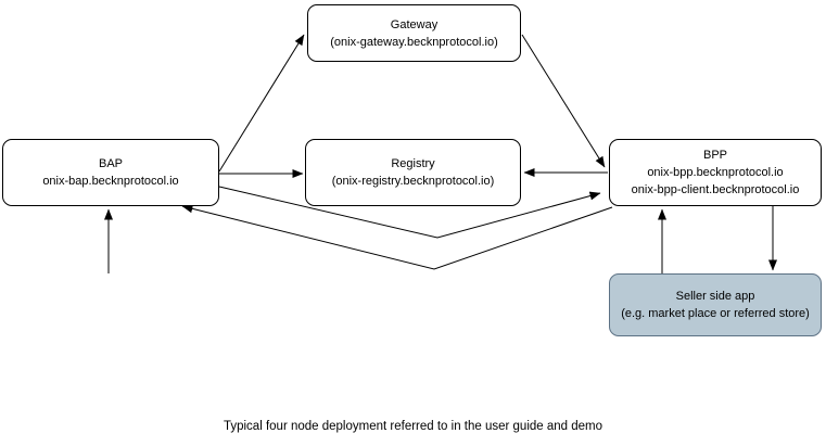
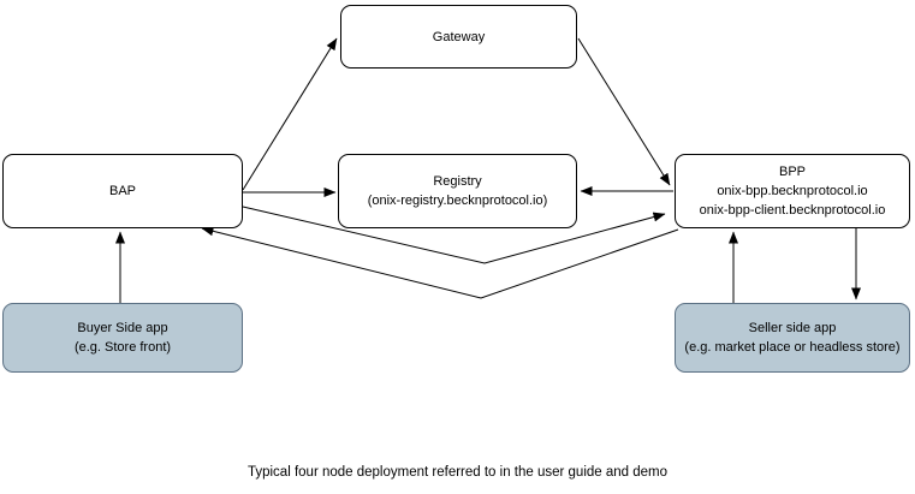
  Gateway
- (onix-gateway.becknprotocol.io)
  BAP
- onix-bap.becknprotocol.io
  Registry
  (onix-registry.becknprotocol.io)
  BPP
  onix-bpp.becknprotocol.io
  onix-bpp-client.becknprotocol.io
+ Buyer Side app
+ (e.g. Store front)
  Seller side app
- (e.g. market place or referred store)
+ (e.g. market place or headless store)
  Typical four node deployment referred to in the user guide and demo
